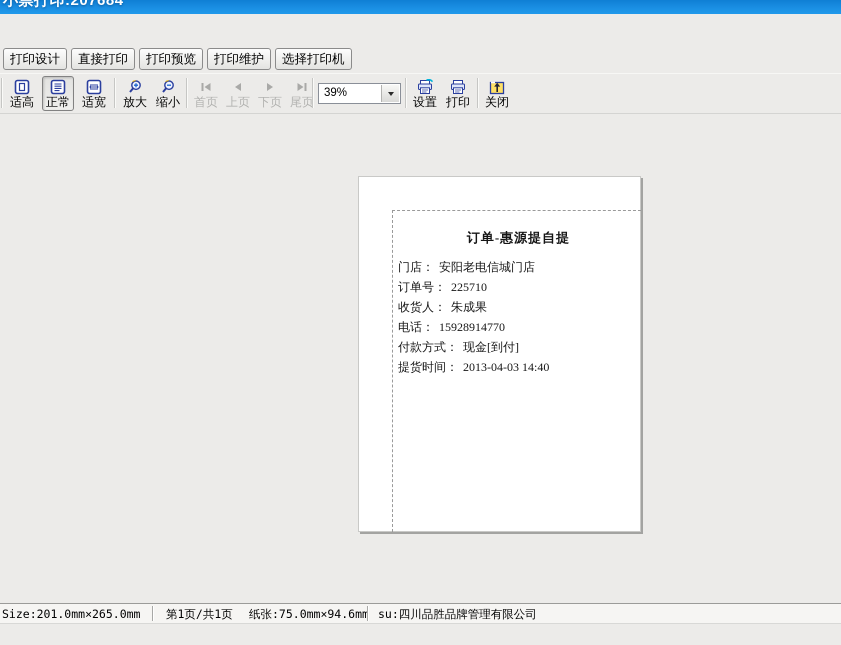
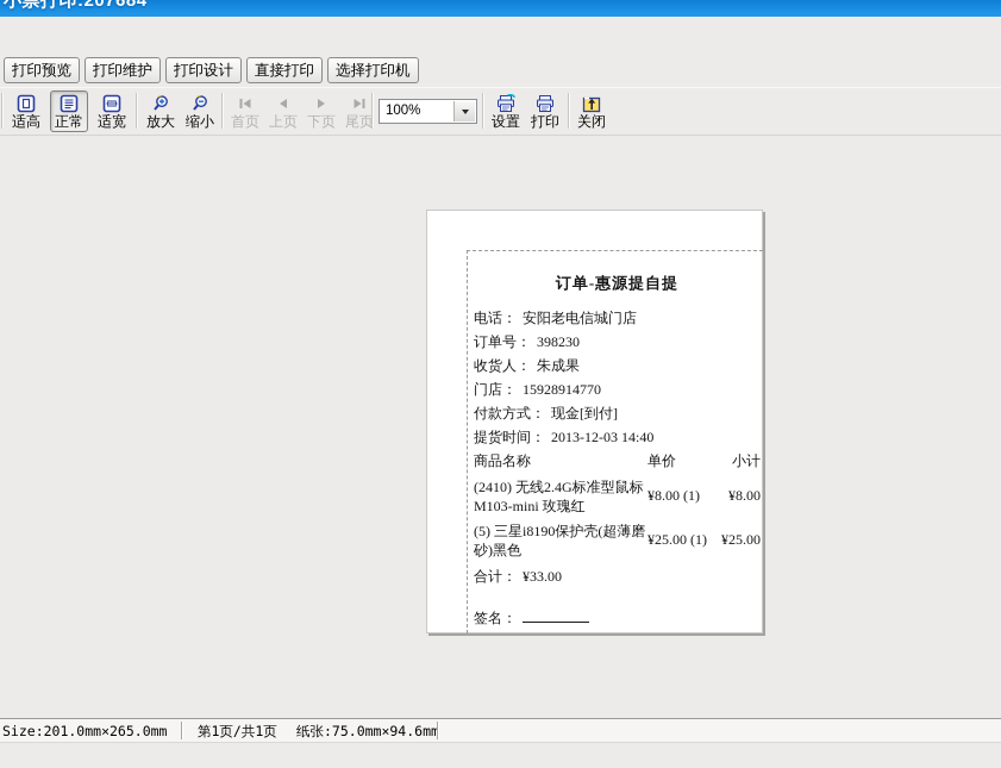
  小票打印:207684
- 打印设计
+ 打印预览
- 直接打印
+ 打印维护
- 打印预览
+ 打印设计
- 打印维护
+ 直接打印
  选择打印机
  适高
  正常
  适宽
  放大
  缩小
  首页
  上页
  下页
  尾页
- 39%
+ 100%
  设置
  打印
  关闭
  订单-惠源提自提
- 门店： 安阳老电信城门店
+ 电话： 安阳老电信城门店
- 订单号： 225710
+ 订单号： 398230
  收货人： 朱成果
- 电话： 15928914770
+ 门店： 15928914770
  付款方式： 现金[到付]
- 提货时间： 2013-04-03 14:40
+ 提货时间： 2013-12-03 14:40
+ 商品名称
+ 单价
+ 小计
+ (2410) 无线2.4G标准型鼠标 M103-mini 玫瑰红
+ ¥8.00 (1)
+ ¥8.00
+ (5) 三星i8190保护壳(超薄磨砂)黑色
+ ¥25.00 (1)
+ ¥25.00
+ 合计： ¥33.00
+ 签名：
  Size:201.0mm×265.0mm
  第1页/共1页
  纸张:75.0mm×94.6mm
- su:四川品胜品牌管理有限公司
